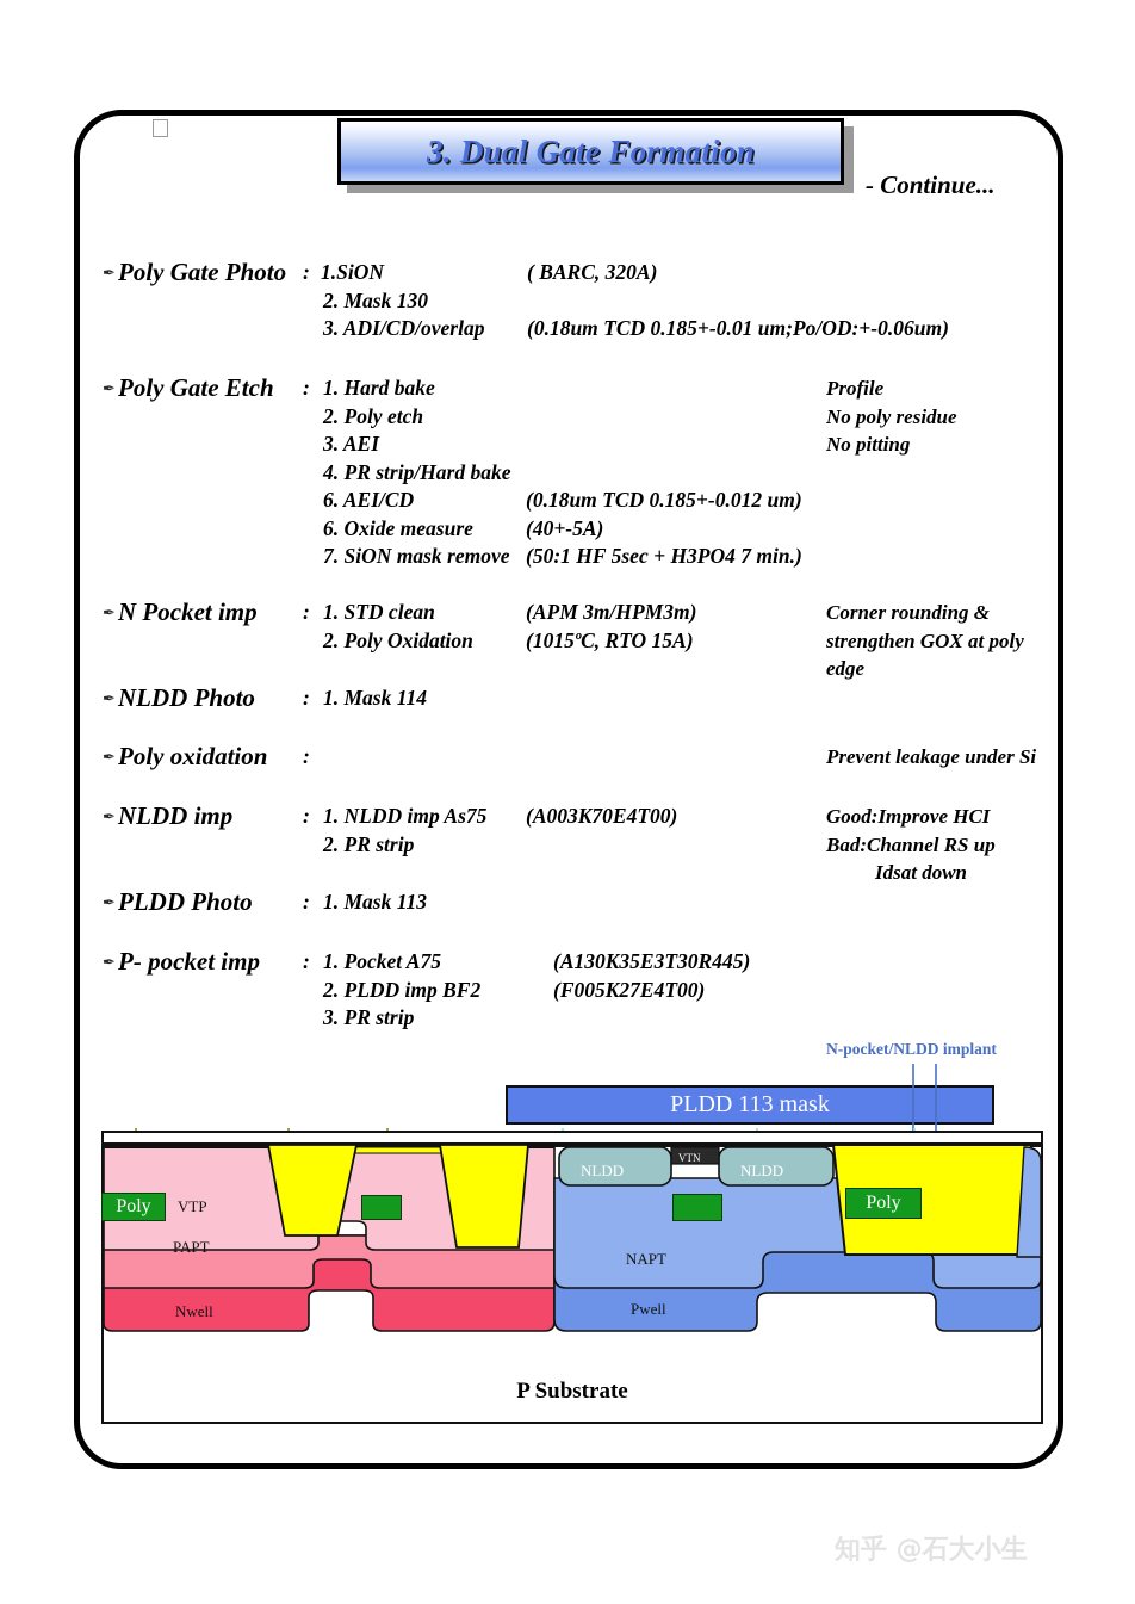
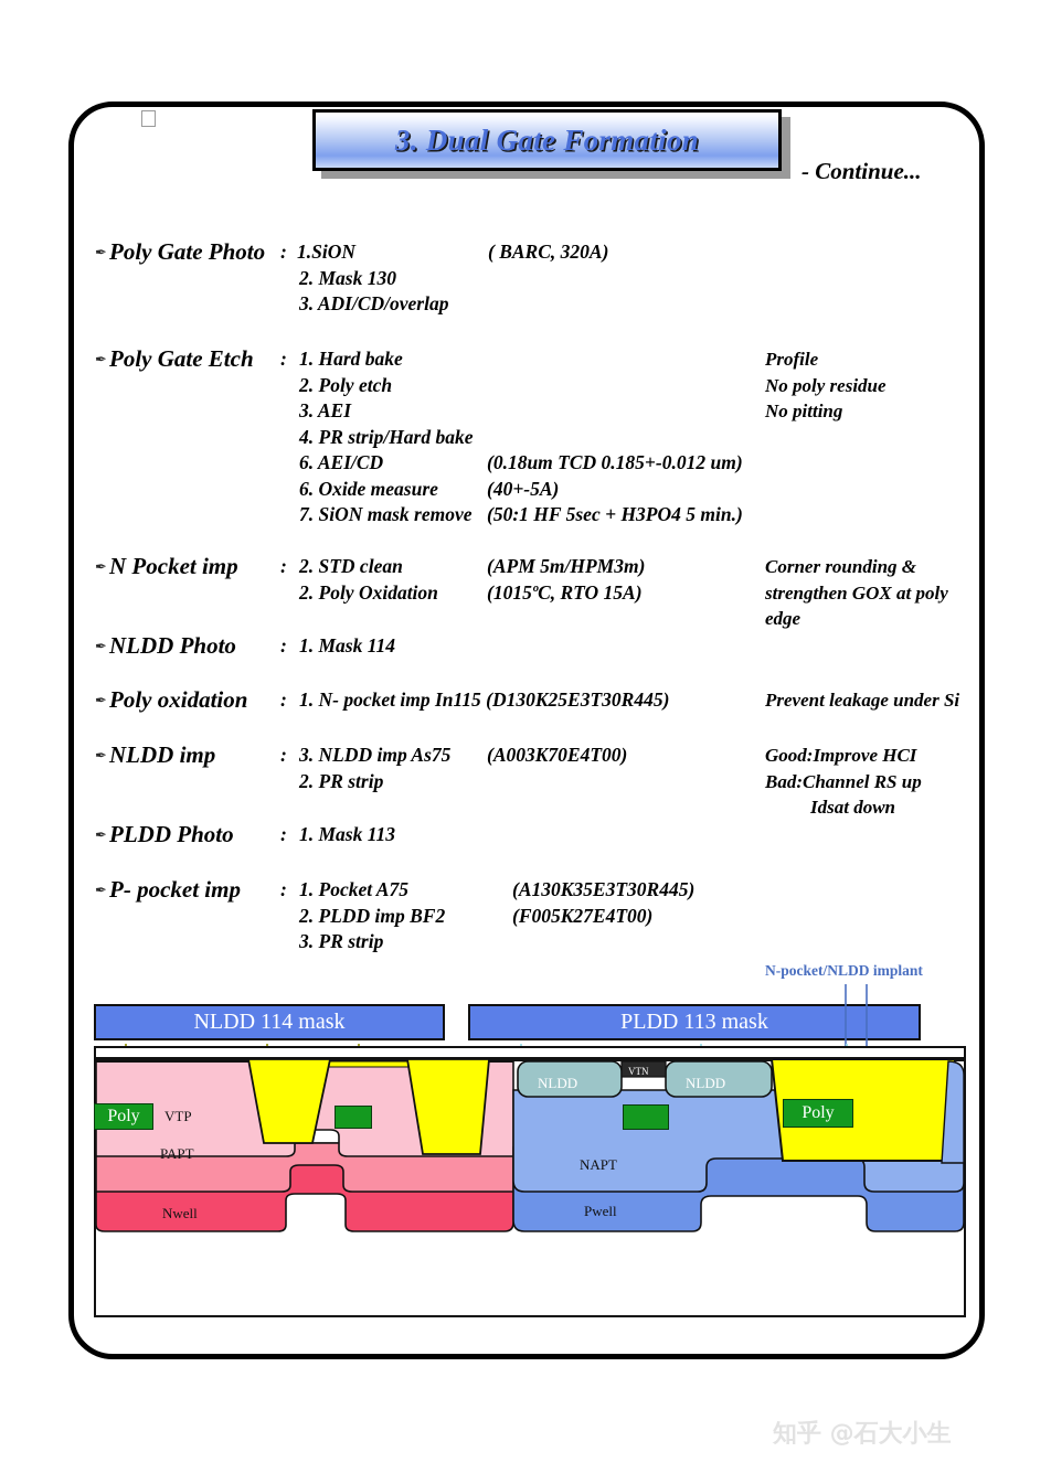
  3. Dual Gate Formation
  - Continue...
  ✒ Poly Gate Photo
  :
  1.SiON
  ( BARC, 320A)
  2. Mask 130
  3. ADI/CD/overlap
- (0.18um TCD 0.185+-0.01 um;Po/OD:+-0.06um)
  ✒ Poly Gate Etch
  :
  1. Hard bake
  Profile
  2. Poly etch
  No poly residue
  3. AEI
  No pitting
  4. PR strip/Hard bake
  6. AEI/CD
  (0.18um TCD 0.185+-0.012 um)
  6. Oxide measure
  (40+-5A)
  7. SiON mask remove
- (50:1 HF 5sec + H3PO4 7 min.)
+ (50:1 HF 5sec + H3PO4 5 min.)
  ✒ N Pocket imp
  :
- 1. STD clean
+ 2. STD clean
- (APM 3m/HPM3m)
+ (APM 5m/HPM3m)
  Corner rounding &
  2. Poly Oxidation
  (1015ºC, RTO 15A)
  strengthen GOX at poly
  edge
  ✒ NLDD Photo
  :
  1. Mask 114
  ✒ Poly oxidation
  :
+ 1. N- pocket imp In115 (D130K25E3T30R445)
  Prevent leakage under Si
  ✒ NLDD imp
  :
- 1. NLDD imp As75
+ 3. NLDD imp As75
  (A003K70E4T00)
  Good:Improve HCI
  2. PR strip
  Bad:Channel RS up
  Idsat down
  ✒ PLDD Photo
  :
  1. Mask 113
  ✒ P- pocket imp
  :
  1. Pocket A75
  (A130K35E3T30R445)
  2. PLDD imp BF2
  (F005K27E4T00)
  3. PR strip
+ NLDD 114 mask
  PLDD 113 mask
  N-pocket/NLDD implant
  VTP
  PAPT
  NLDD
  VTN
  NLDD
  NAPT
  Pwell
  Nwell
  Poly
  Poly
- P Substrate
  --
  知乎 @石大小生
